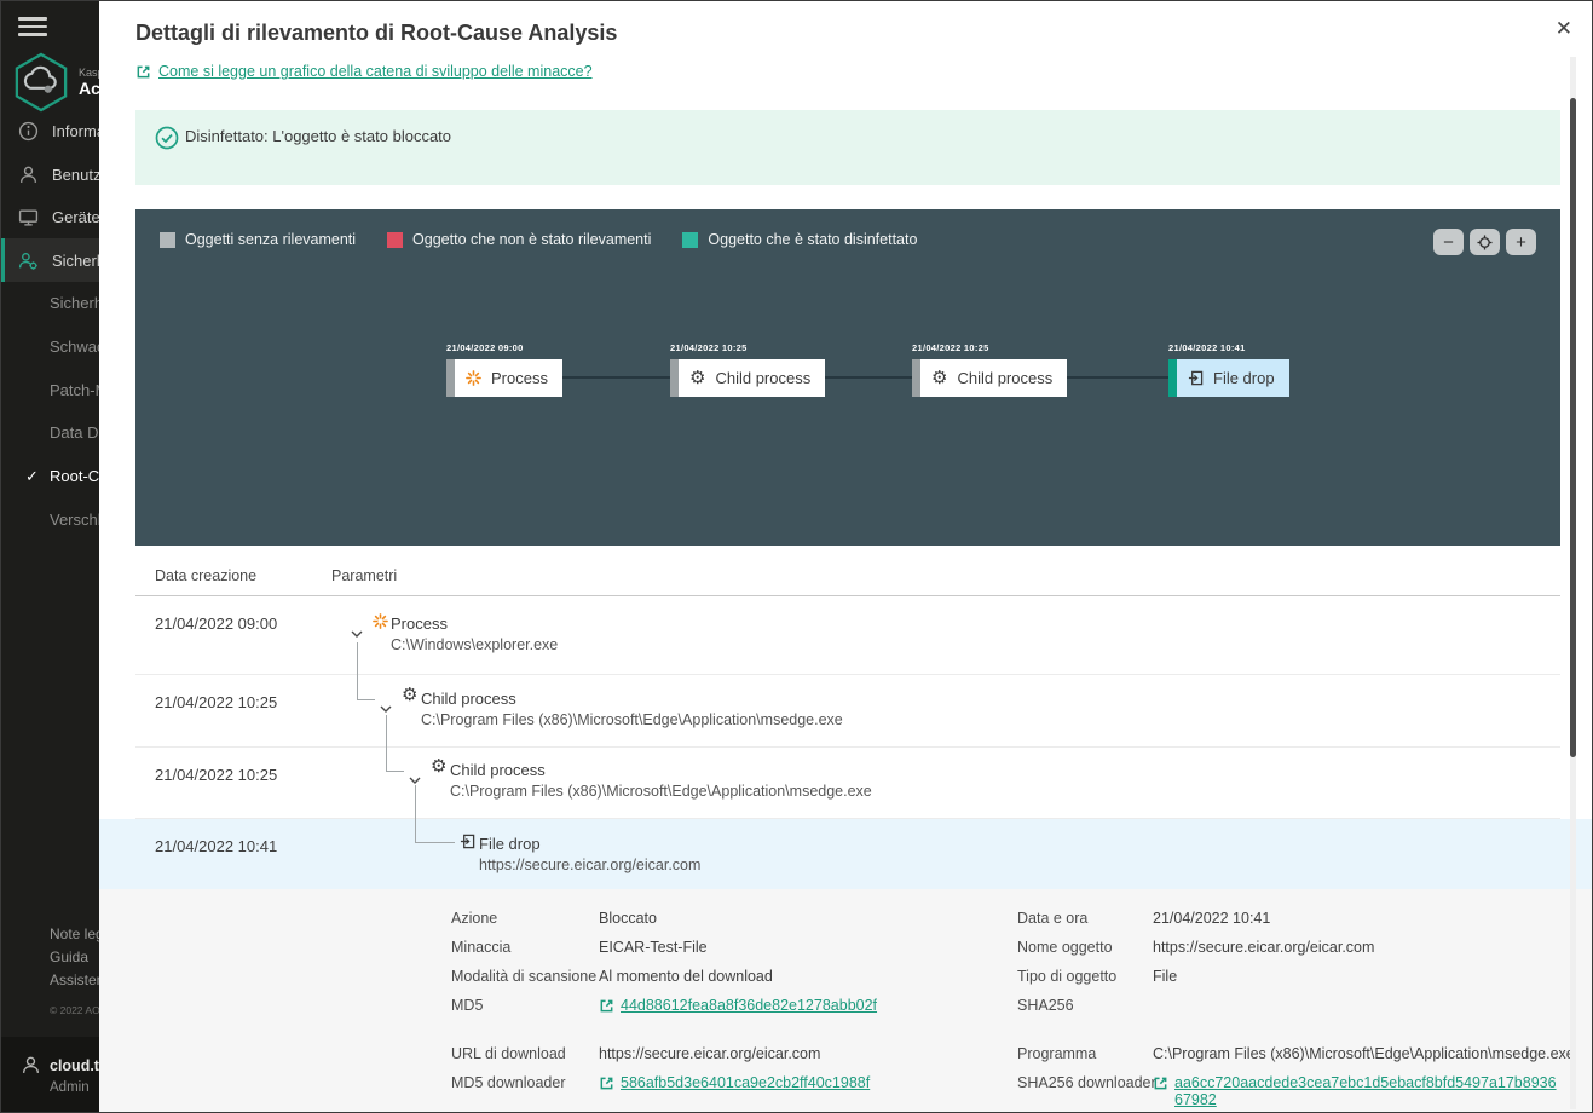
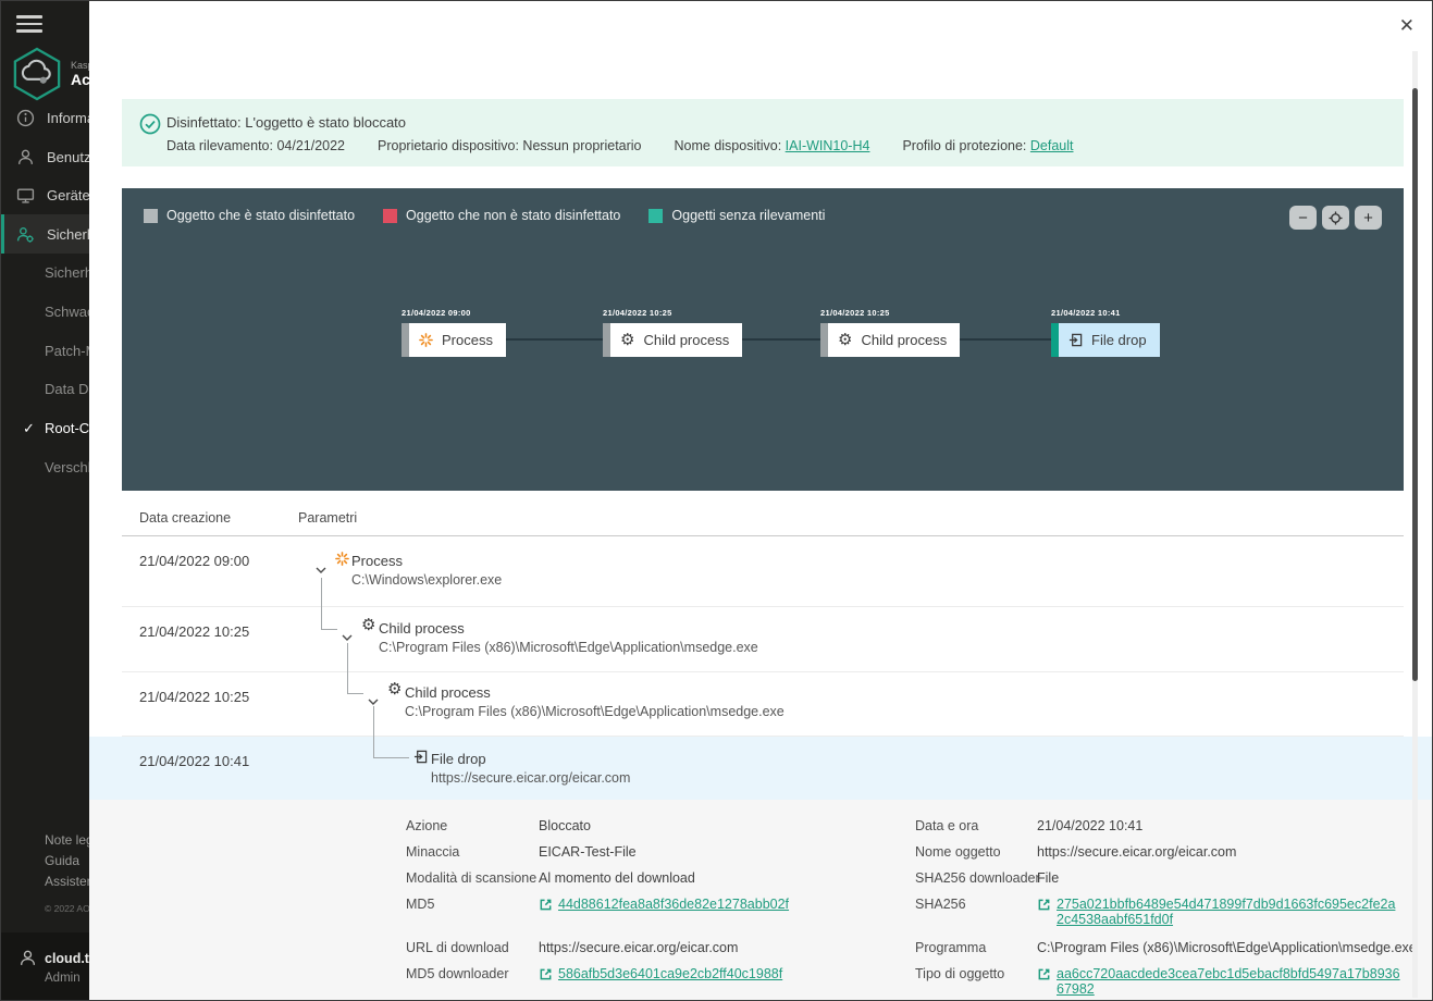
  Inform
  Benutz
  Geräte
  Sicher
  Sicherh
  Schwa
  Patch-
  Data D
  ✓
  Root-C
  Versch
  Note le
  Guida
  Assiste
  © 2022 AO
  cloud.t
  Admin
  ✕
- Dettagli di rilevamento di Root-Cause Analysis
- Come si legge un grafico della catena di sviluppo delle minacce?
  Disinfettato: L'oggetto è stato bloccato
+ Data rilevamento: 04/21/2022
+ Proprietario dispositivo: Nessun proprietario
+ Nome dispositivo: IAI-WIN10-H4
+ Profilo di protezione: Default
- Oggetti senza rilevamenti
+ Oggetto che è stato disinfettato
- Oggetto che non è stato rilevamenti
+ Oggetto che non è stato disinfettato
- Oggetto che è stato disinfettato
+ Oggetti senza rilevamenti
  −
  +
  21/04/2022 09:00
  Process
  21/04/2022 10:25
  ⚙
  Child process
  21/04/2022 10:25
  ⚙
  Child process
  21/04/2022 10:41
  File drop
  Data creazione
  Parametri
  21/04/2022 09:00
  Process
  C:\Windows\explorer.exe
  21/04/2022 10:25
  ⚙
  Child process
  C:\Program Files (x86)\Microsoft\Edge\Application\msedge.exe
  21/04/2022 10:25
  ⚙
  Child process
  C:\Program Files (x86)\Microsoft\Edge\Application\msedge.exe
  21/04/2022 10:41
  File drop
  https://secure.eicar.org/eicar.com
  Azione
  Bloccato
  Minaccia
  EICAR-Test-File
  Modalità di scansione
  Al momento del download
  MD5
  44d88612fea8a8f36de82e1278abb02f
  URL di download
  https://secure.eicar.org/eicar.com
  MD5 downloader
  586afb5d3e6401ca9e2cb2ff40c1988f
  Data e ora
  21/04/2022 10:41
  Nome oggetto
  https://secure.eicar.org/eicar.com
- Tipo di oggetto
+ SHA256 downloader
  File
  SHA256
+ 275a021bbfb6489e54d471899f7db9d1663fc695ec2fe2a2c4538aabf651fd0f
  Programma
  C:\Program Files (x86)\Microsoft\Edge\Application\msedge.ex
- SHA256 downloader
+ Tipo di oggetto
  aa6cc720aacdede3cea7ebc1d5ebacf8bfd5497a17b893667982
